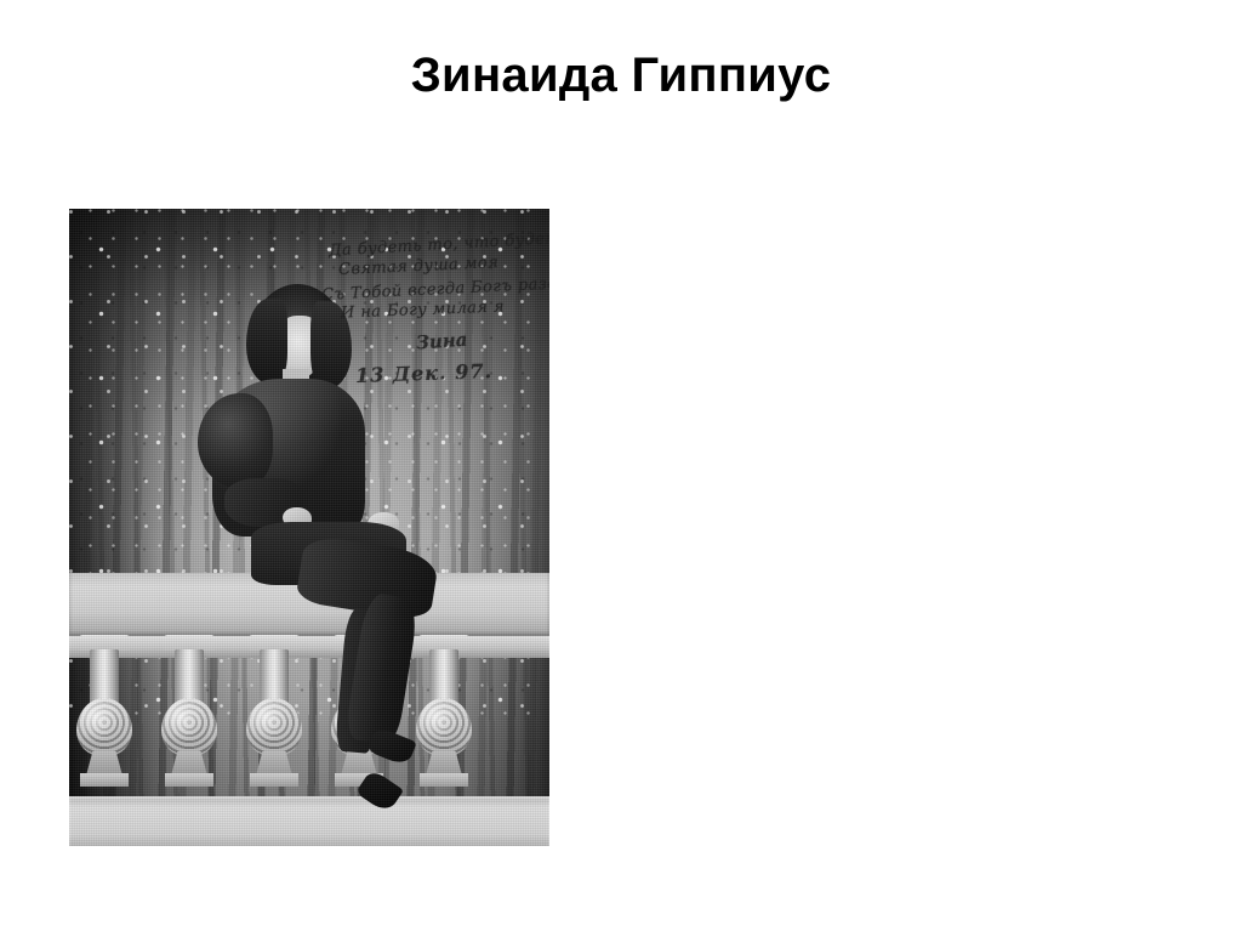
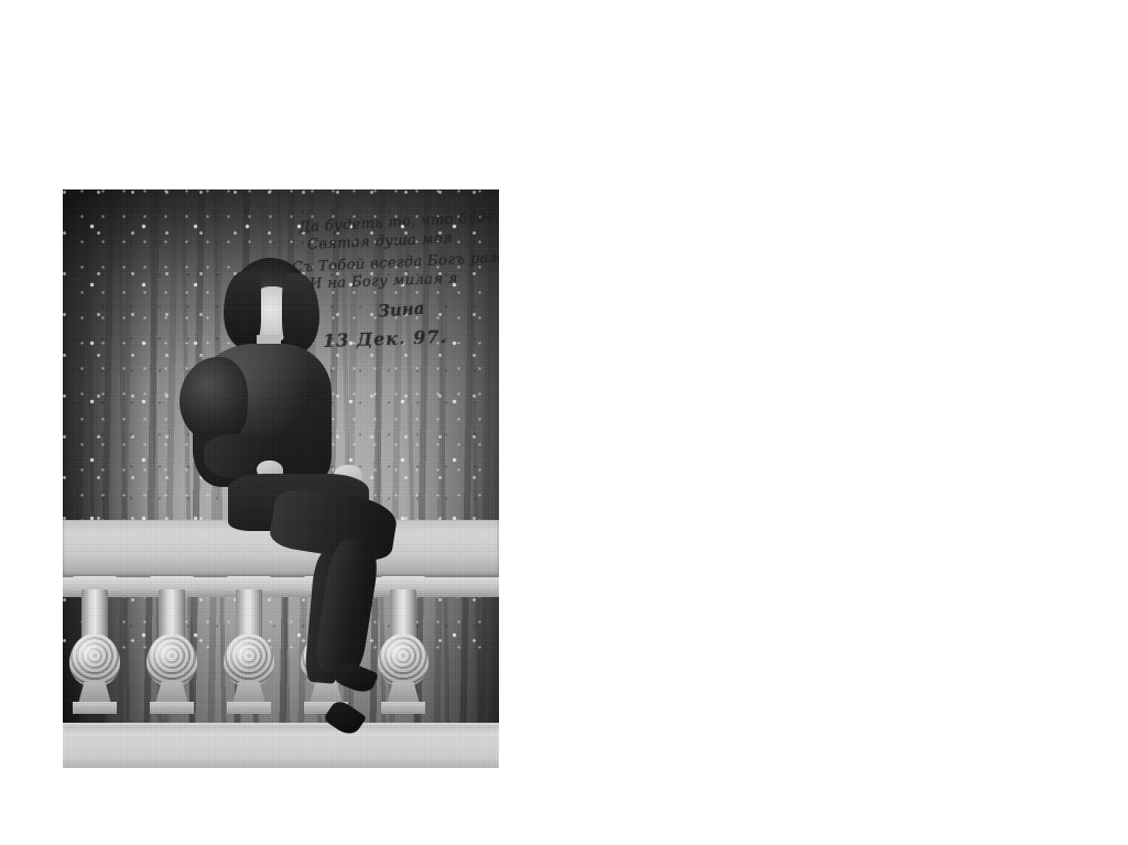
- Зинаида Гиппиус
